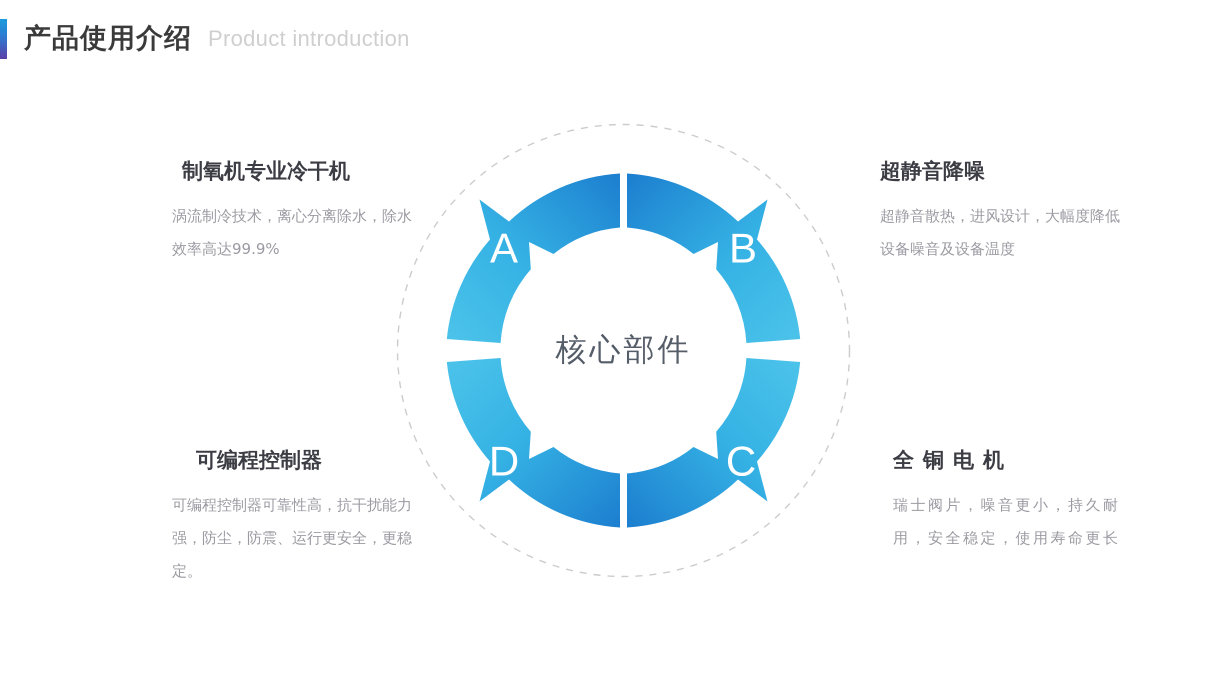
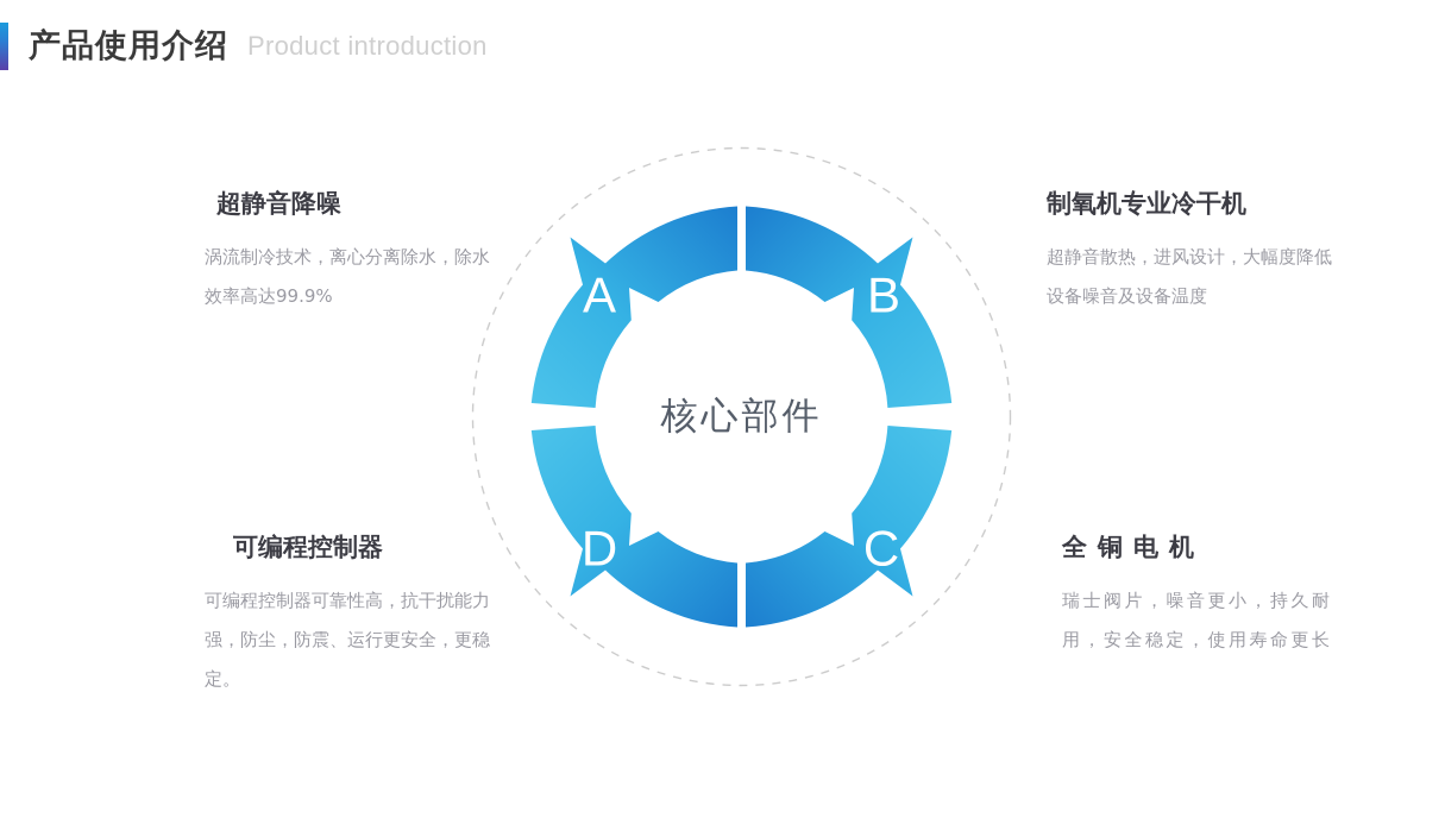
  产品使用介绍
  Product introduction
- 制氧机专业冷干机
+ 超静音降噪
  涡流制冷技术，离心分离除水，除水效率高达99.9%
- 超静音降噪
+ 制氧机专业冷干机
  超静音散热，进风设计，大幅度降低设备噪音及设备温度
  全铜电机
  瑞士阀片，噪音更小，持久耐用，安全稳定，使用寿命更长
  可编程控制器
  可编程控制器可靠性高，抗干扰能力强，防尘，防震、运行更安全，更稳定。
  A
  B
  C
  D
  核心部件
